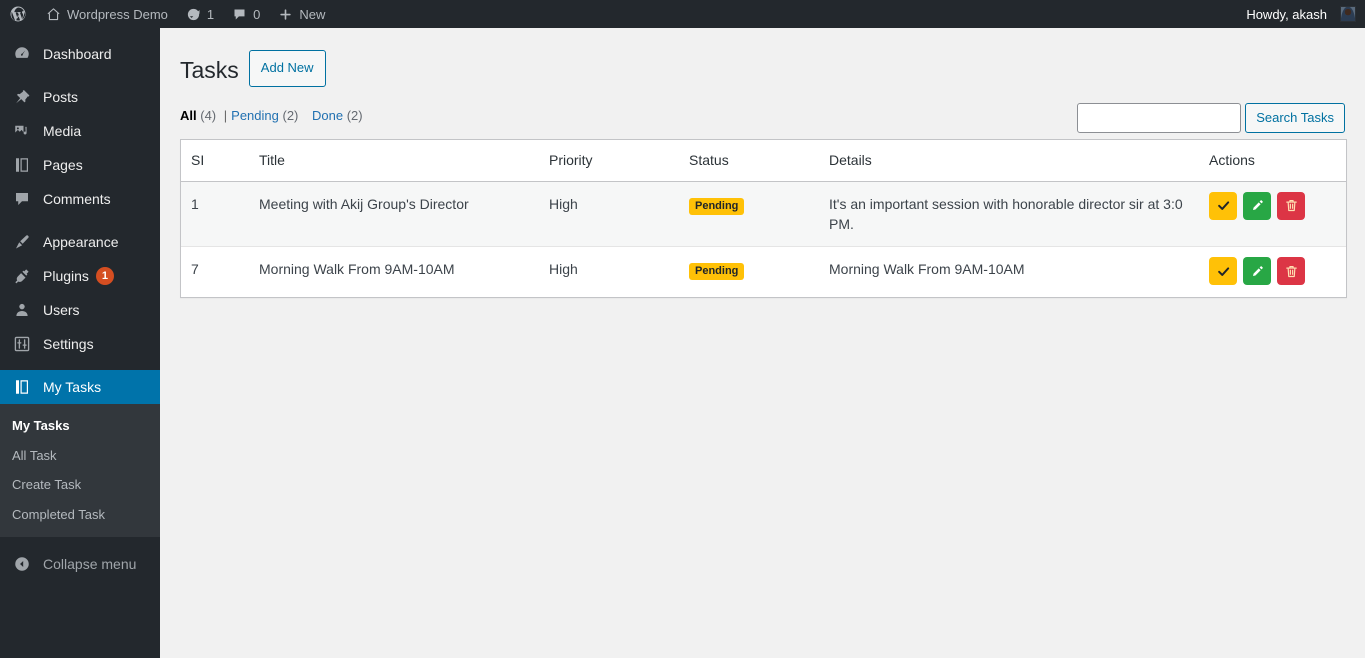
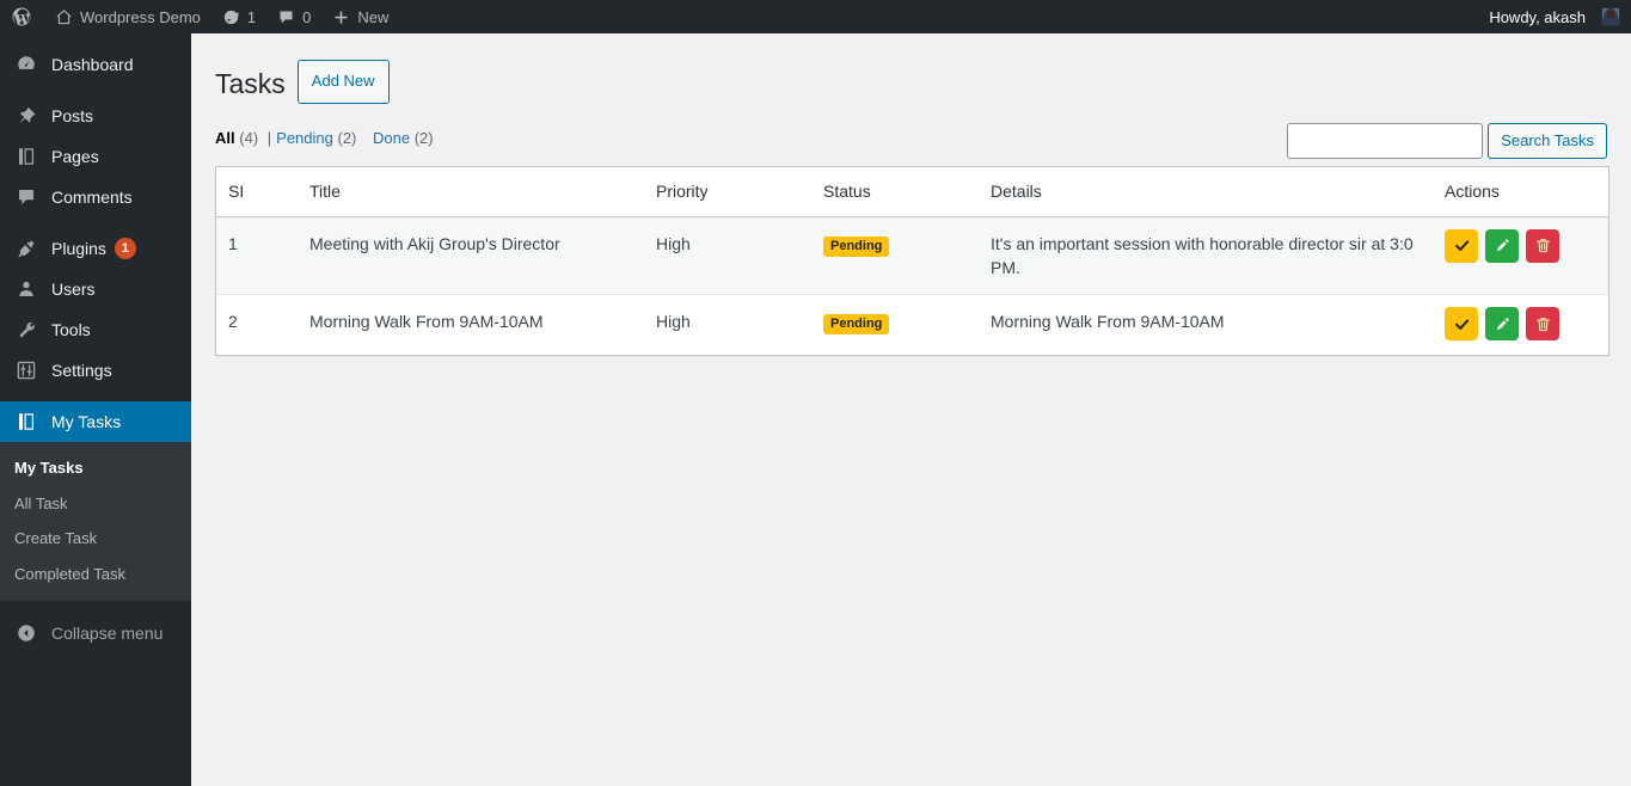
  Wordpress Demo
  1
  0
  New
  Howdy, akash
  Dashboard
  Posts
- Media
  Pages
  Comments
- Appearance
  Plugins
  1
  Users
+ Tools
  Settings
  My Tasks
  My Tasks
  All Task
  Create Task
  Completed Task
  Collapse menu
  Tasks
  Add New
  All (4) |
  Pending (2)
  Done (2)
  Search Tasks
  SI	Title	Priority	Status	Details	Actions
  1	Meeting with Akij Group's Director	High	Pending	It's an important session with honorable director sir at 3:0 PM.
- 7	Morning Walk From 9AM-10AM	High	Pending	Morning Walk From 9AM-10AM
+ 2	Morning Walk From 9AM-10AM	High	Pending	Morning Walk From 9AM-10AM
